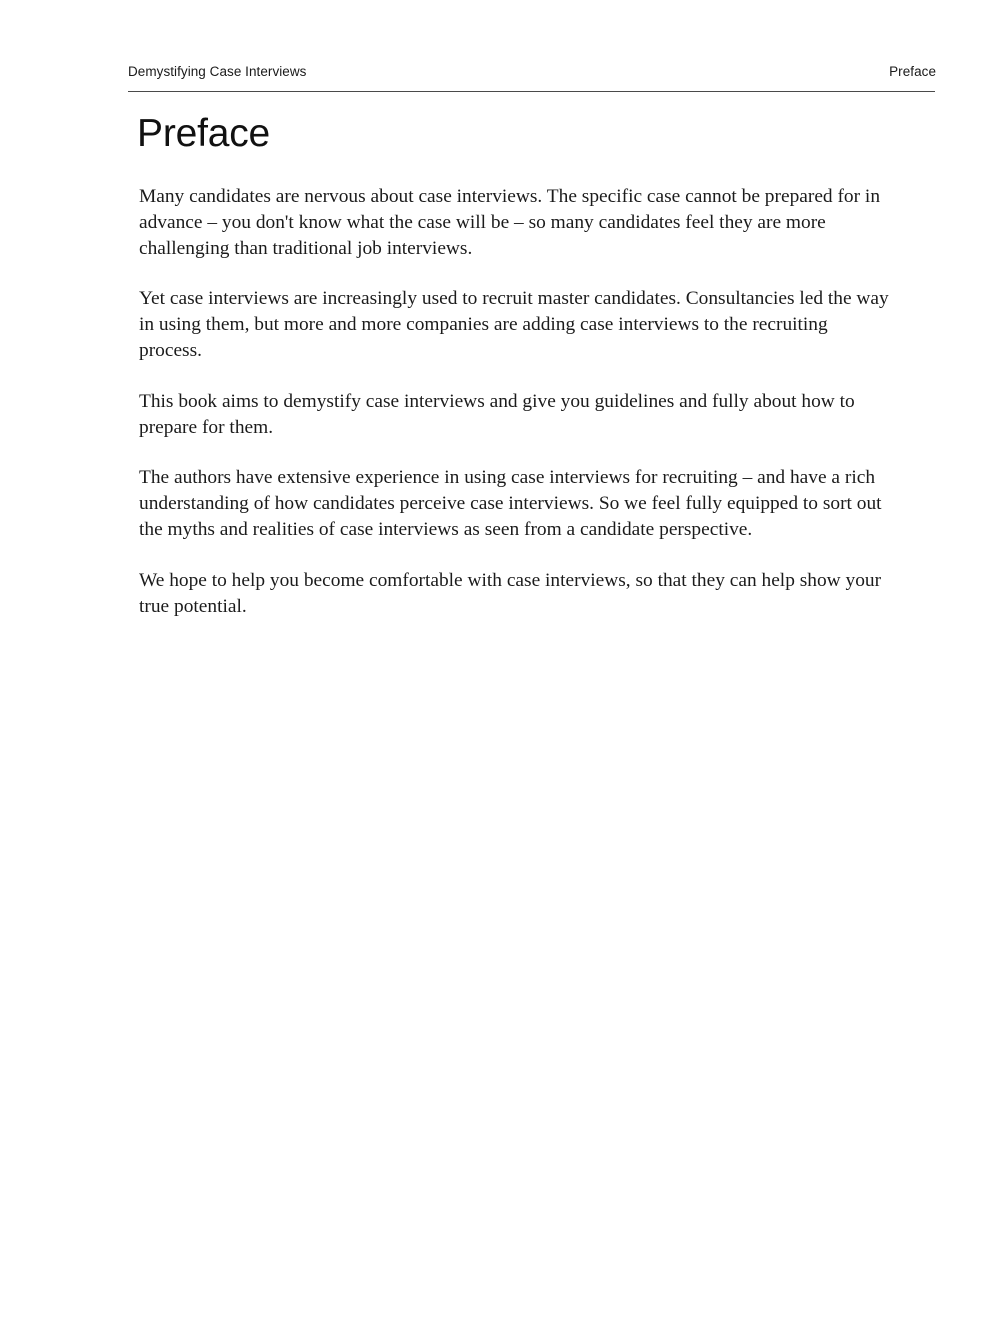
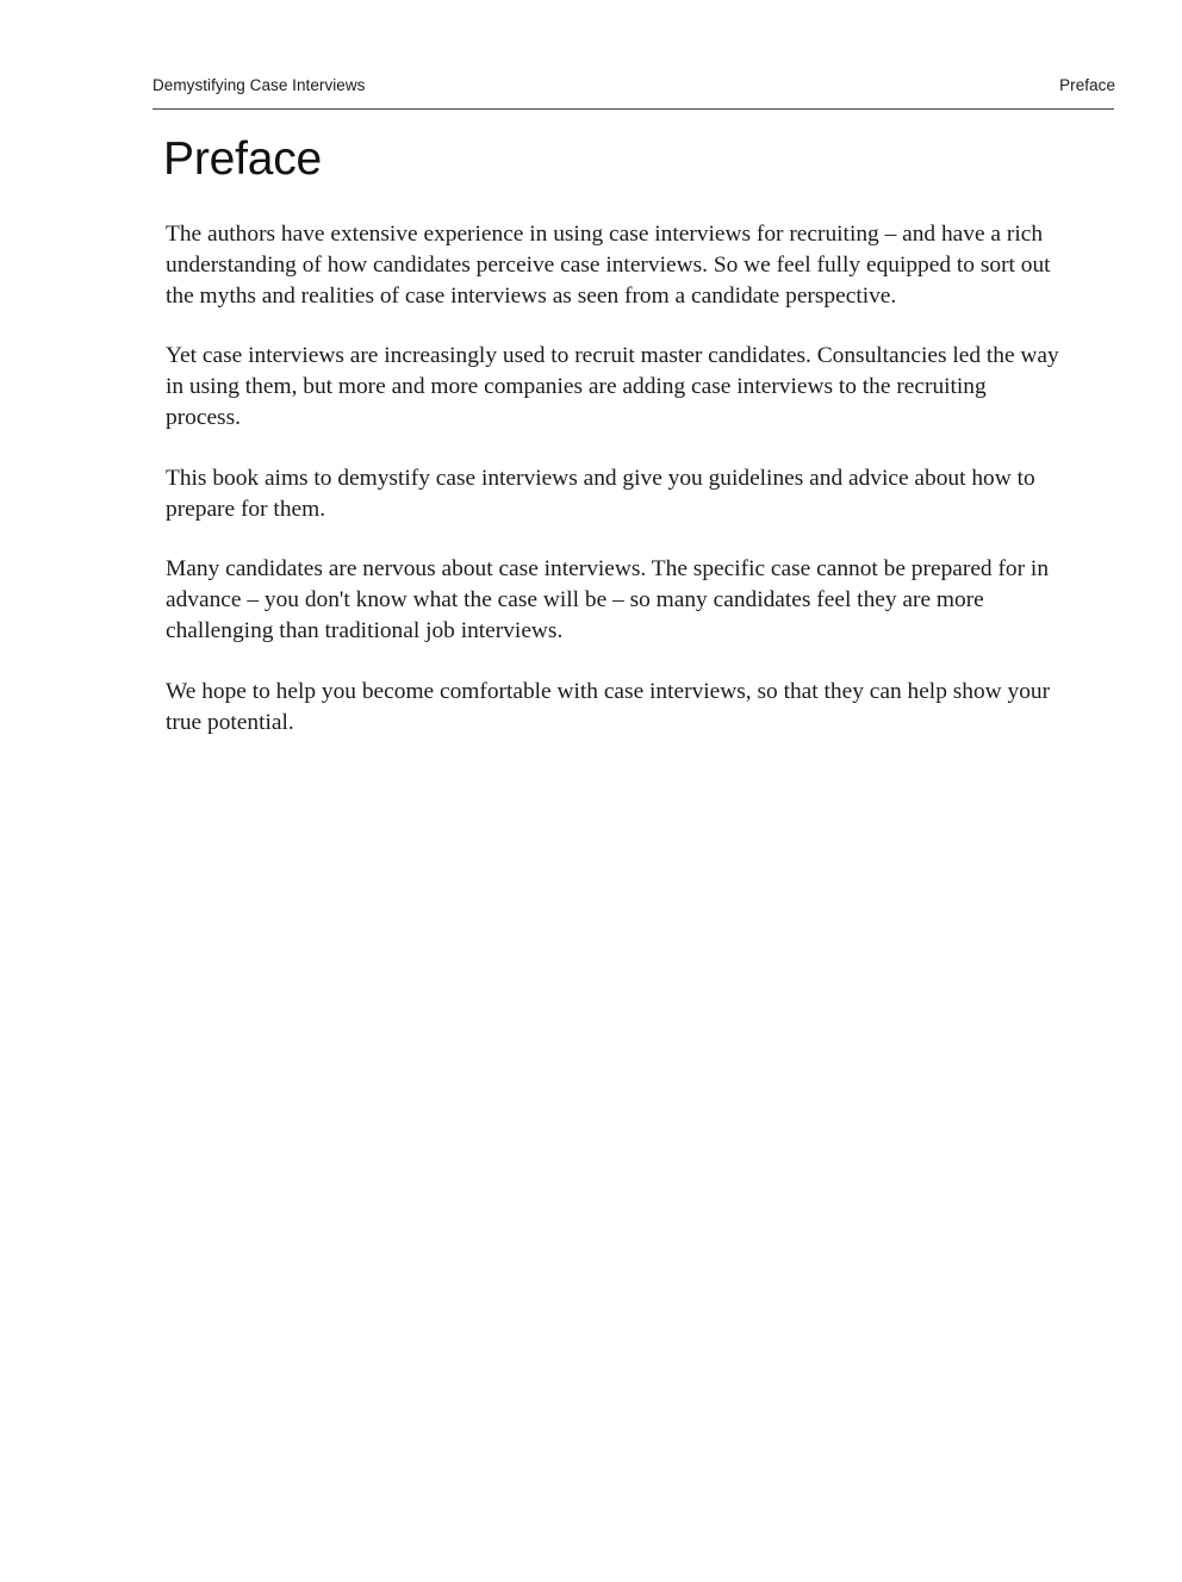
  Demystifying Case Interviews
  Preface
  Preface
- Many candidates are nervous about case interviews. The specific case cannot be prepared for in advance – you don't know what the case will be – so many candidates feel they are more challenging than traditional job interviews.
+ The authors have extensive experience in using case interviews for recruiting – and have a rich understanding of how candidates perceive case interviews. So we feel fully equipped to sort out the myths and realities of case interviews as seen from a candidate perspective.
  Yet case interviews are increasingly used to recruit master candidates. Consultancies led the way in using them, but more and more companies are adding case interviews to the recruiting process.
- This book aims to demystify case interviews and give you guidelines and fully about how to prepare for them.
+ This book aims to demystify case interviews and give you guidelines and advice about how to prepare for them.
- The authors have extensive experience in using case interviews for recruiting – and have a rich understanding of how candidates perceive case interviews. So we feel fully equipped to sort out the myths and realities of case interviews as seen from a candidate perspective.
+ Many candidates are nervous about case interviews. The specific case cannot be prepared for in advance – you don't know what the case will be – so many candidates feel they are more challenging than traditional job interviews.
  We hope to help you become comfortable with case interviews, so that they can help show your true potential.
